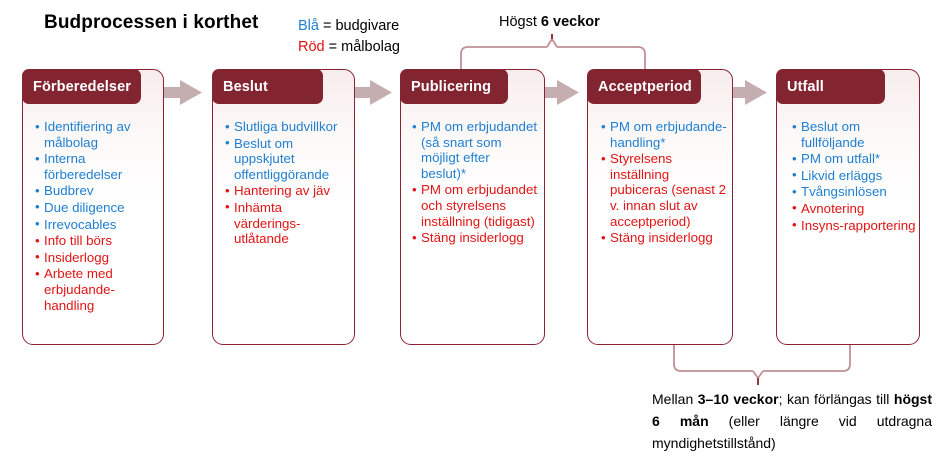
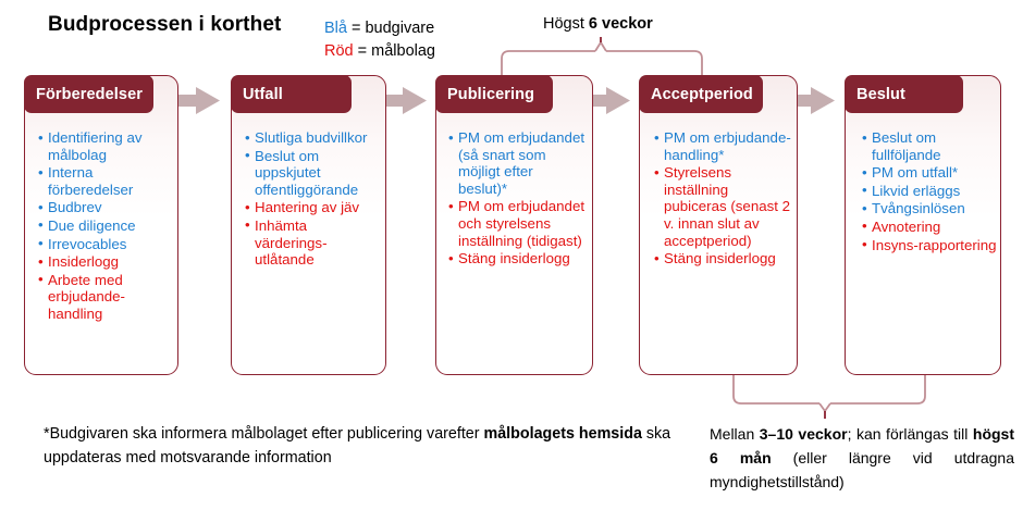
  Budprocessen i korthet
  Blå = budgivare
  Röd = målbolag
  Högst 6 veckor
  Förberedelser
  Identifiering av målbolag
  Interna förberedelser
  Budbrev
  Due diligence
  Irrevocables
- Info till börs
  Insiderlogg
  Arbete med erbjudande-handling
- Beslut
+ Utfall
  Slutliga budvillkor
  Beslut om uppskjutet offentliggörande
  Hantering av jäv
  Inhämta värderings-utlåtande
  Publicering
  PM om erbjudandet (så snart som möjligt efter beslut)*
  PM om erbjudandet och styrelsens inställning (tidigast)
  Stäng insiderlogg
  Acceptperiod
  PM om erbjudande-handling*
  Styrelsens inställning pubiceras (senast 2 v. innan slut av acceptperiod)
  Stäng insiderlogg
- Utfall
+ Beslut
  Beslut om fullföljande
  PM om utfall*
  Likvid erläggs
  Tvångsinlösen
  Avnotering
  Insyns-rapportering
+ *Budgivaren ska informera målbolaget efter publicering varefter målbolagets hemsida ska uppdateras med motsvarande information
  Mellan 3–10 veckor; kan förlängas till högst 6 mån (eller längre vid utdragna myndighetstillstånd)
